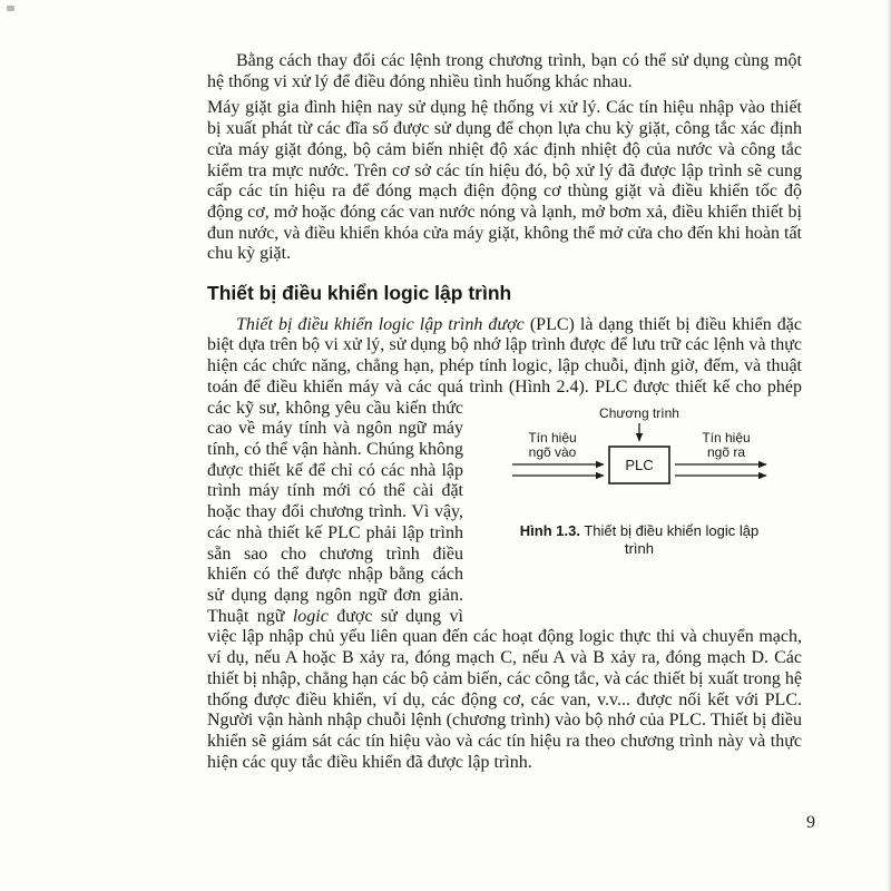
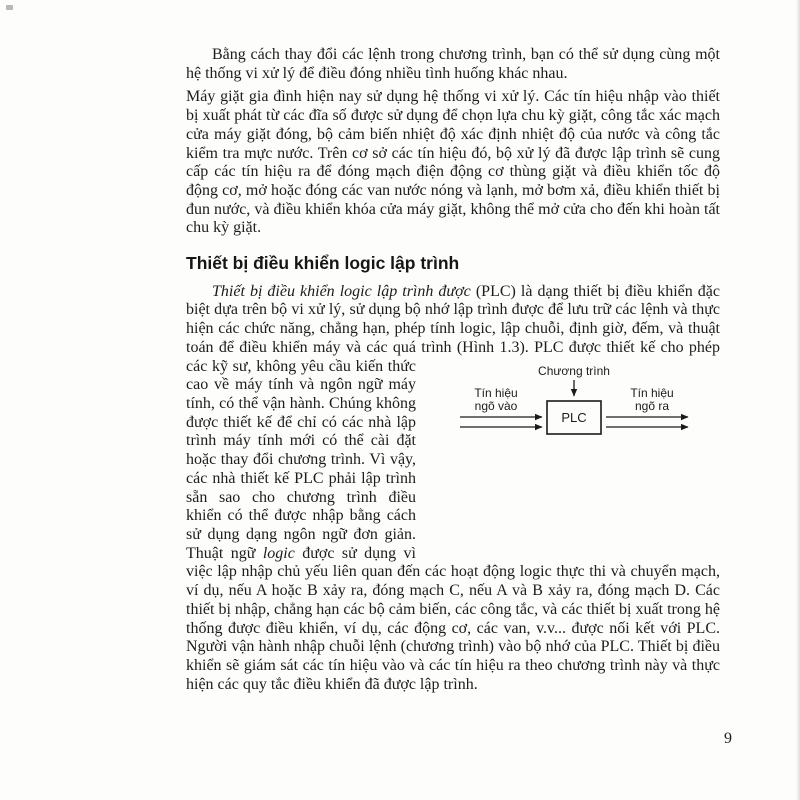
  Bằng cách thay đổi các lệnh trong chương trình, bạn có thể sử dụng cùng một hệ thống vi xử lý để điều đóng nhiều tình huống khác nhau.
- Máy giặt gia đình hiện nay sử dụng hệ thống vi xử lý. Các tín hiệu nhập vào thiết bị xuất phát từ các đĩa số được sử dụng để chọn lựa chu kỳ giặt, công tắc xác định cửa máy giặt đóng, bộ cảm biến nhiệt độ xác định nhiệt độ của nước và công tắc kiểm tra mực nước. Trên cơ sở các tín hiệu đó, bộ xử lý đã được lập trình sẽ cung cấp các tín hiệu ra để đóng mạch điện động cơ thùng giặt và điều khiển tốc độ động cơ, mở hoặc đóng các van nước nóng và lạnh, mở bơm xả, điều khiển thiết bị đun nước, và điều khiển khóa cửa máy giặt, không thể mở cửa cho đến khi hoàn tất chu kỳ giặt.
+ Máy giặt gia đình hiện nay sử dụng hệ thống vi xử lý. Các tín hiệu nhập vào thiết bị xuất phát từ các đĩa số được sử dụng để chọn lựa chu kỳ giặt, công tắc xác mạch cửa máy giặt đóng, bộ cảm biến nhiệt độ xác định nhiệt độ của nước và công tắc kiểm tra mực nước. Trên cơ sở các tín hiệu đó, bộ xử lý đã được lập trình sẽ cung cấp các tín hiệu ra để đóng mạch điện động cơ thùng giặt và điều khiển tốc độ động cơ, mở hoặc đóng các van nước nóng và lạnh, mở bơm xả, điều khiển thiết bị đun nước, và điều khiển khóa cửa máy giặt, không thể mở cửa cho đến khi hoàn tất chu kỳ giặt.
  Thiết bị điều khiển logic lập trình
- Thiết bị điều khiển logic lập trình được (PLC) là dạng thiết bị điều khiển đặc biệt dựa trên bộ vi xử lý, sử dụng bộ nhớ lập trình được để lưu trữ các lệnh và thực hiện các chức năng, chẳng hạn, phép tính logic, lập chuỗi, định giờ, đếm, và thuật toán để điều khiển máy và các quá trình (Hình 2.4). PLC được thiết kế cho phép các kỹ sư, không yêu
+ Thiết bị điều khiển logic lập trình được (PLC) là dạng thiết bị điều khiển đặc biệt dựa trên bộ vi xử lý, sử dụng bộ nhớ lập trình được để lưu trữ các lệnh và thực hiện các chức năng, chẳng hạn, phép tính logic, lập chuỗi, định giờ, đếm, và thuật toán để điều khiển máy và các quá trình (Hình 1.3). PLC được thiết kế cho phép các kỹ sư, không yêu
  Chương trình
  PLC
  Tín hiệu
  ngõ vào
  Tín hiệu
  ngõ ra
- Hình 1.3. Thiết bị điều khiển logic lập trình
  cầu kiến thức cao về máy tính và ngôn ngữ máy tính, có thể vận hành. Chúng không được thiết kế để chỉ có các nhà lập trình máy tính mới có thể cài đặt hoặc thay đổi chương trình. Vì vậy, các nhà thiết kế PLC phải lập trình sẵn sao cho chương trình điều khiển có thể được nhập bằng cách sử dụng dạng ngôn ngữ đơn giản. Thuật ngữ logic được sử dụng vì việc lập nhập chủ yếu liên quan đến các hoạt động logic thực thi và chuyển mạch, ví dụ, nếu A hoặc B xảy ra, đóng mạch C, nếu A và B xảy ra, đóng mạch D. Các thiết bị nhập, chẳng hạn các bộ cảm biến, các công tắc, và các thiết bị xuất trong hệ thống được điều khiển, ví dụ, các động cơ, các van, v.v... được nối kết với PLC. Người vận hành nhập chuỗi lệnh (chương trình) vào bộ nhớ của PLC. Thiết bị điều khiển sẽ giám sát các tín hiệu vào và các tín hiệu ra theo chương trình này và thực hiện các quy tắc điều khiển đã được lập trình.
  9
